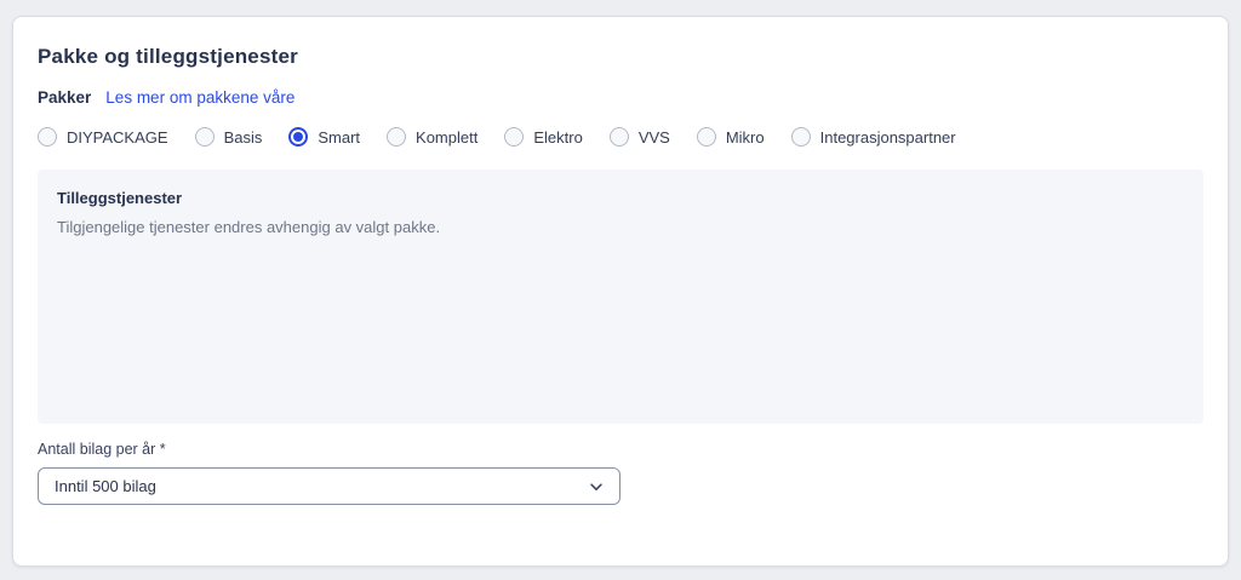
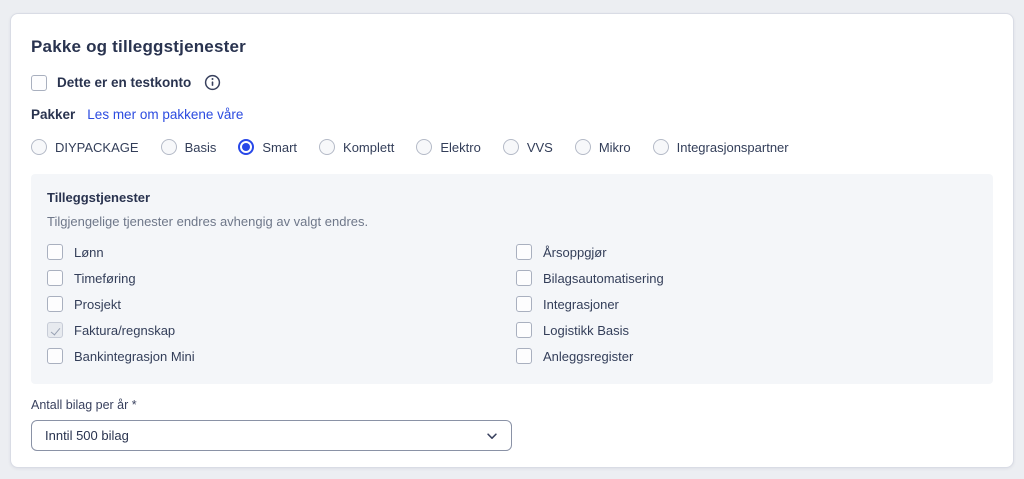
  Pakke og tilleggstjenester
+ Dette er en testkonto
  Pakker
  Les mer om pakkene våre
  DIYPACKAGE
  Basis
  Smart
  Komplett
  Elektro
  VVS
  Mikro
  Integrasjonspartner
  Tilleggstjenester
- Tilgjengelige tjenester endres avhengig av valgt pakke.
+ Tilgjengelige tjenester endres avhengig av valgt endres.
+ Lønn
+ Timeføring
+ Prosjekt
+ Faktura/regnskap
+ Bankintegrasjon Mini
+ Årsoppgjør
+ Bilagsautomatisering
+ Integrasjoner
+ Logistikk Basis
+ Anleggsregister
  Antall bilag per år *
  Inntil 500 bilag
